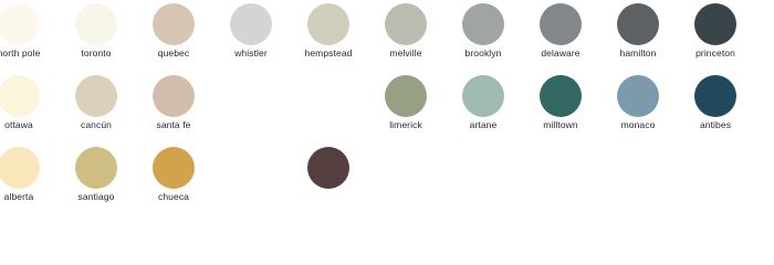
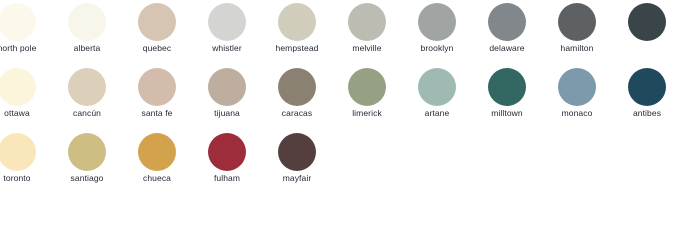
  north pole
- toronto
+ alberta
  quebec
  whistler
  hempstead
  melville
  brooklyn
  delaware
  hamilton
- princeton
  ottawa
  cancún
  santa fe
+ tijuana
+ caracas
  limerick
  artane
  milltown
  monaco
  antibes
- alberta
+ toronto
  santiago
  chueca
+ fulham
+ mayfair
